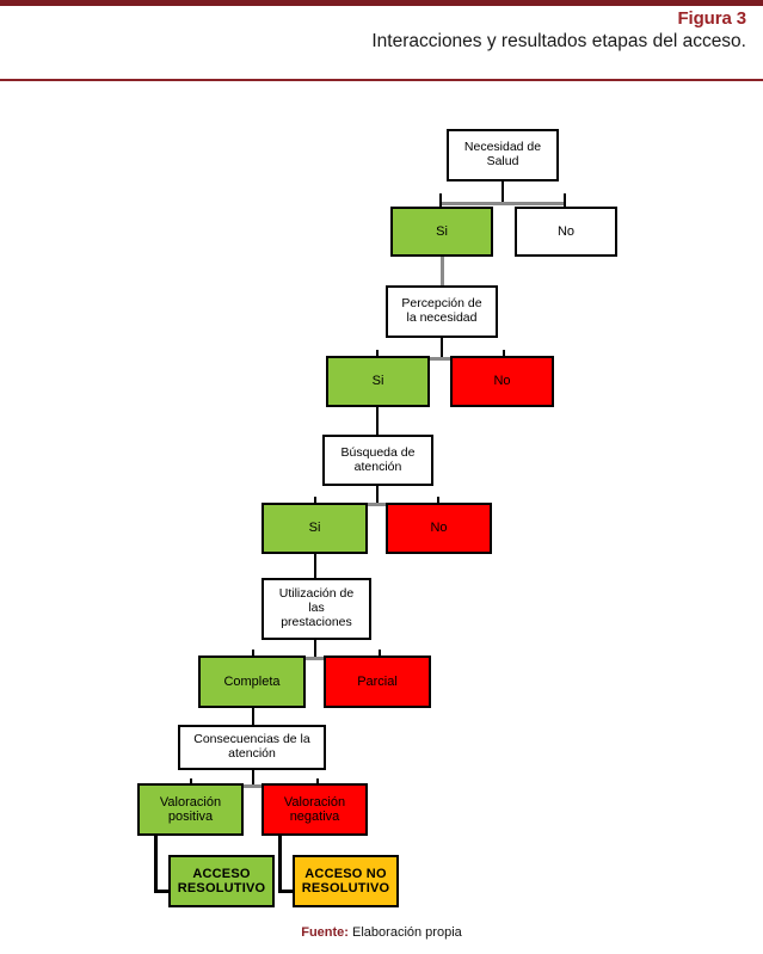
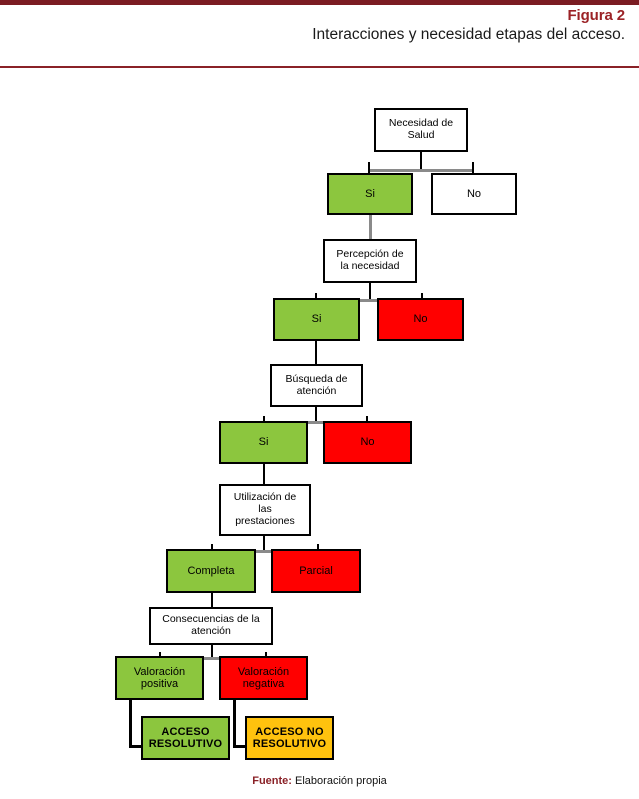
- Figura 3
+ Figura 2
- Interacciones y resultados etapas del acceso.
+ Interacciones y necesidad etapas del acceso.
  Necesidad de
  Salud
  Si
  No
  Percepción de
  la necesidad
  Si
  No
  Búsqueda de
  atención
  Si
  No
  Utilización de
  las
  prestaciones
  Completa
  Parcial
  Consecuencias de la
  atención
  Valoración
  positiva
  Valoración
  negativa
  ACCESO
  RESOLUTIVO
  ACCESO NO
  RESOLUTIVO
  Fuente: Elaboración propia
